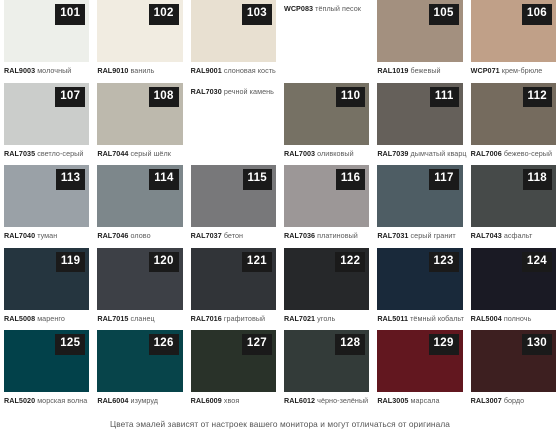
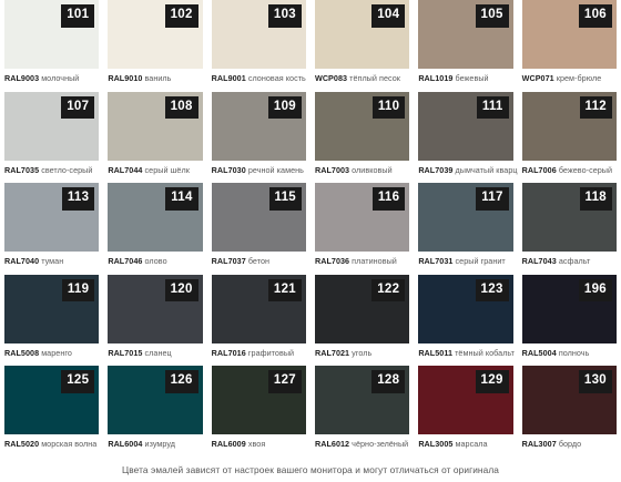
  101
  RAL9003 молочный
  102
  RAL9010 ваниль
  103
  RAL9001 слоновая кость
+ 104
  WCP083 тёплый песок
  105
  RAL1019 бежевый
  106
  WCP071 крем-брюле
  107
  RAL7035 светло-серый
  108
  RAL7044 серый шёлк
+ 109
  RAL7030 речной камень
  110
  RAL7003 оливковый
  111
  RAL7039 дымчатый кварц
  112
  RAL7006 бежево-серый
  113
  RAL7040 туман
  114
  RAL7046 олово
  115
  RAL7037 бетон
  116
  RAL7036 платиновый
  117
  RAL7031 серый гранит
  118
  RAL7043 асфальт
  119
  RAL5008 маренго
  120
  RAL7015 сланец
  121
  RAL7016 графитовый
  122
  RAL7021 уголь
  123
  RAL5011 тёмный кобальт
- 124
+ 196
  RAL5004 полночь
  125
  RAL5020 морская волна
  126
  RAL6004 изумруд
  127
  RAL6009 хвоя
  128
  RAL6012 чёрно-зелёный
  129
  RAL3005 марсала
  130
  RAL3007 бордо
  Цвета эмалей зависят от настроек вашего монитора и могут отличаться от оригинала
